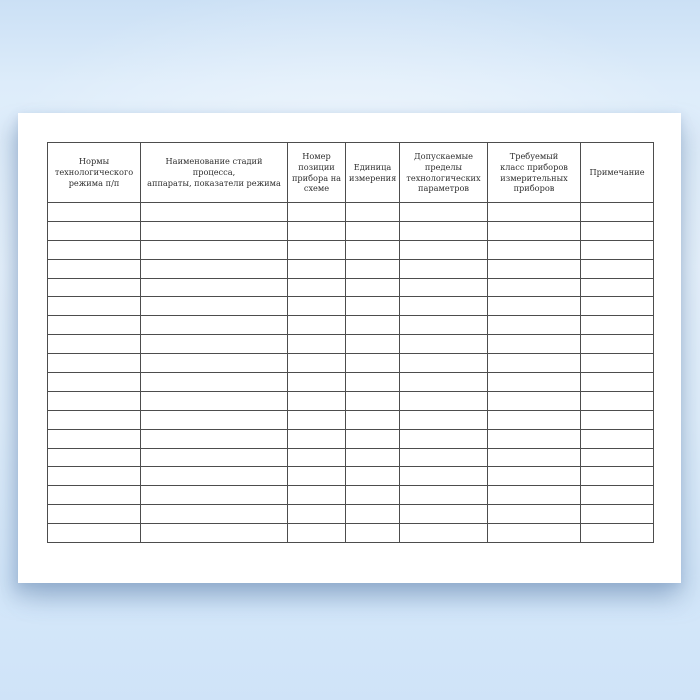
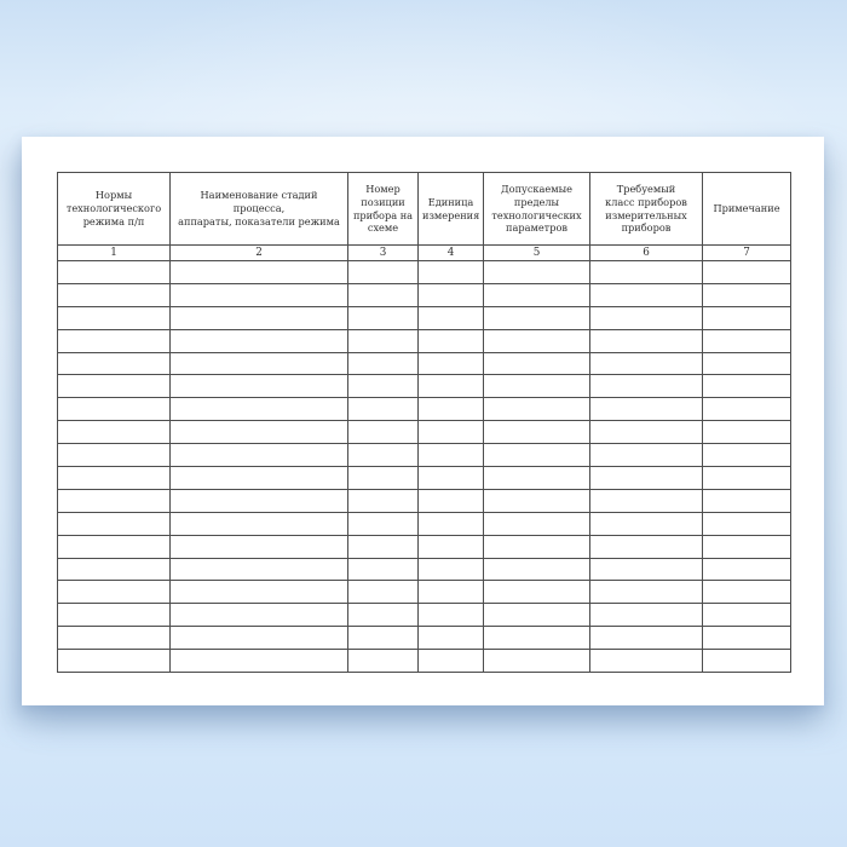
  Нормы технологического режима п/п	Наименование стадий процесса, аппараты, показатели режима	Номер позиции прибора на схеме	Единица измерения	Допускаемые пределы технологических параметров	Требуемый класс приборов измерительных приборов	Примечание
+ 1	2	3	4	5	6	7
